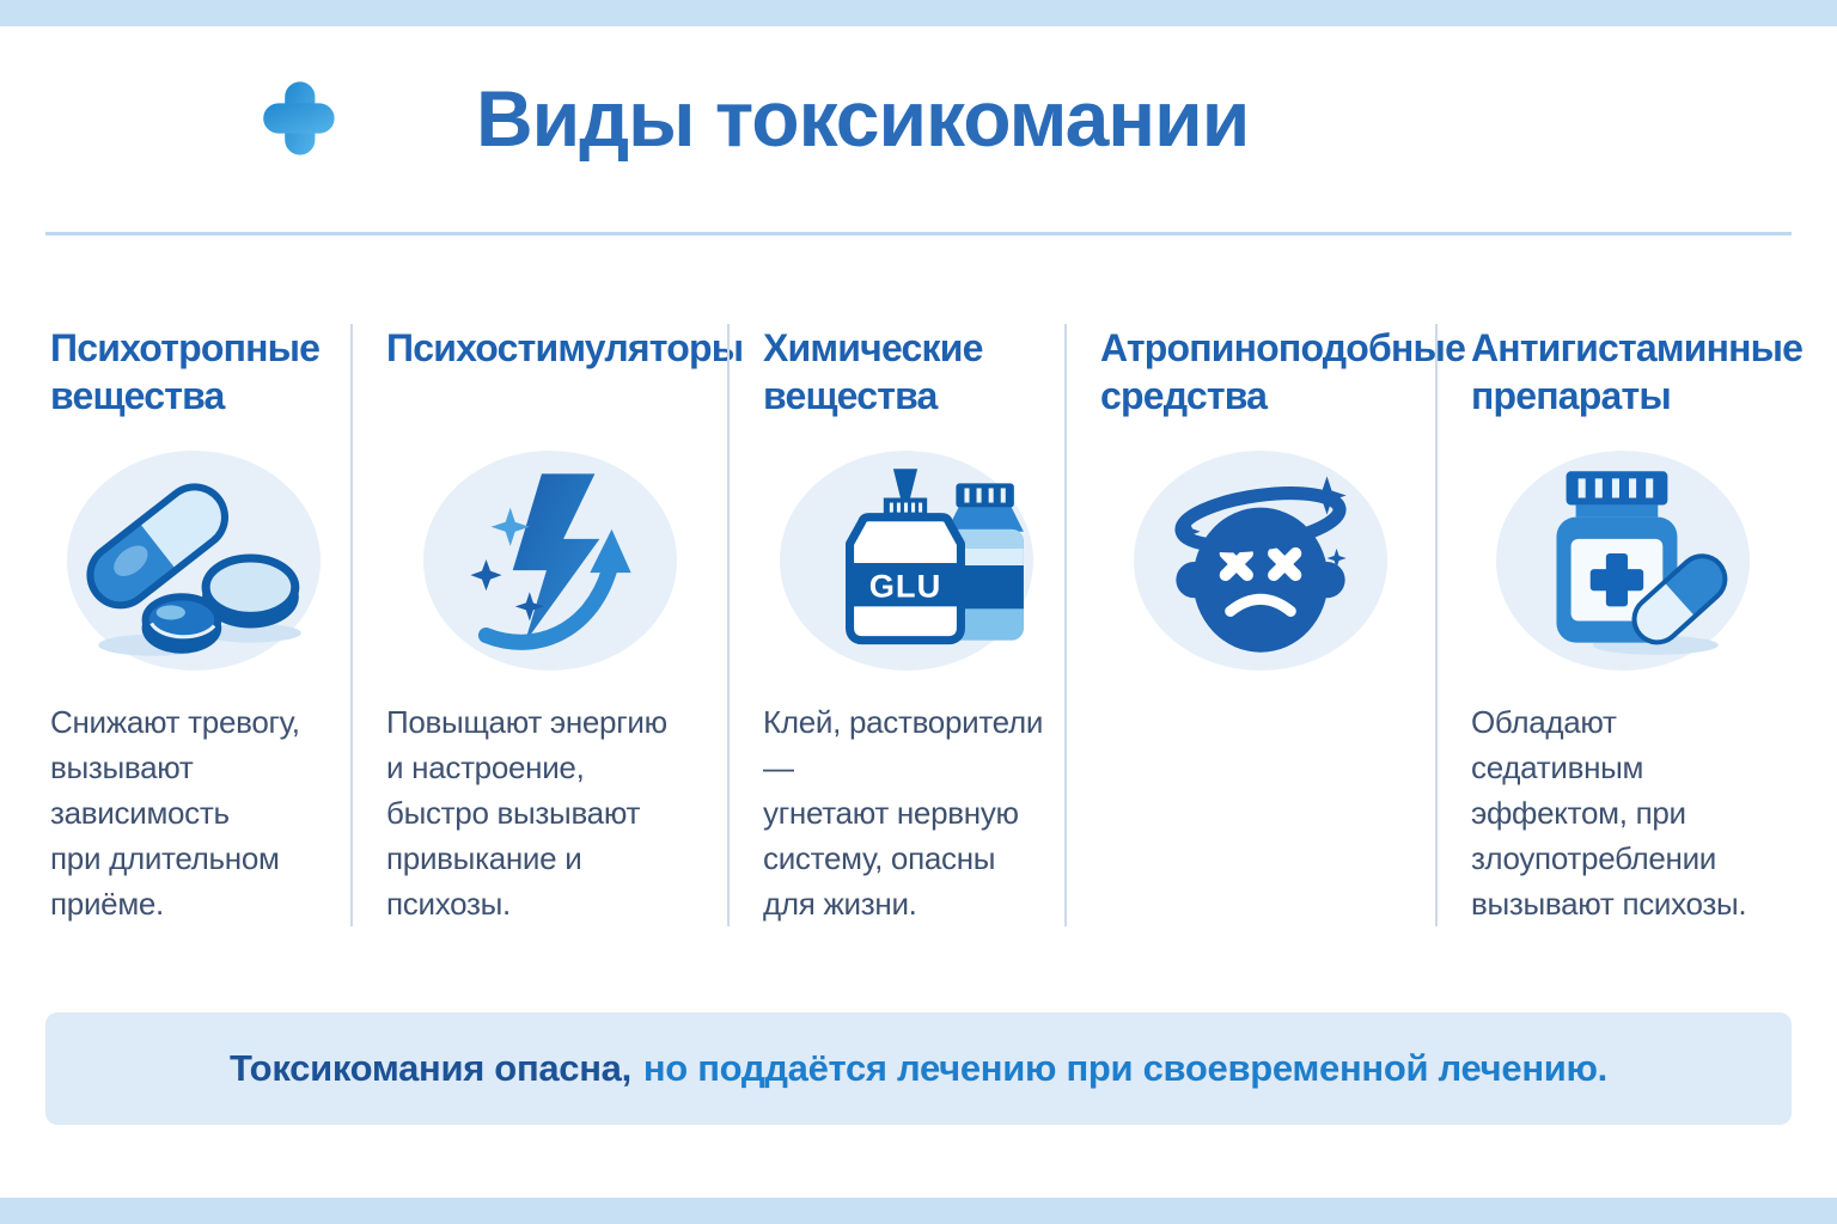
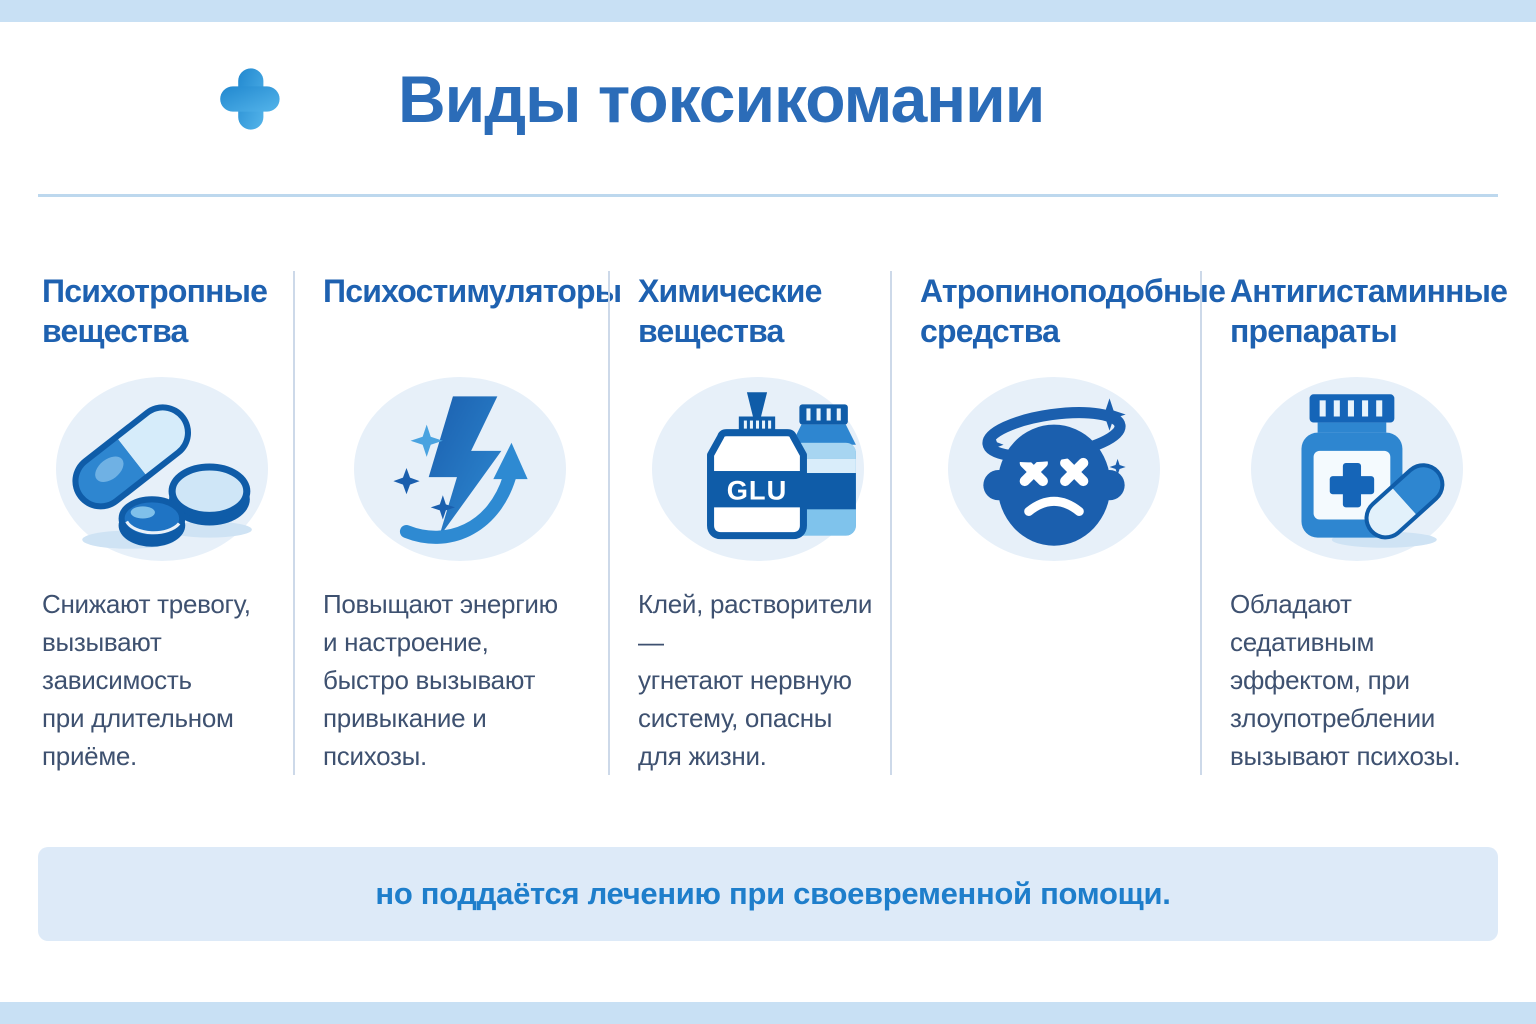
  Виды токсикомании
  Психотропные
  вещества
  Снижают тревогу,
  вызывают зависимость
  при длительном
  приёме.
  Психостимулятор
  Повыщают энергию
  и настроение,
  быстро вызывают
  привыкание и психозы.
  Химические
  вещества
  GLU
  Клей, растворители —
  угнетают нервную
  систему, опасны
  для жизни.
  Атропиноподобны
  средства
  Антигистаминные
  препараты
  Обладают седативным
  эффектом, при
  злоупотреблении
  вызывают психозы.
- Токсикомания опасна,
- но поддаётся лечению при своевременной лечению.
+ но поддаётся лечению при своевременной помощи.
